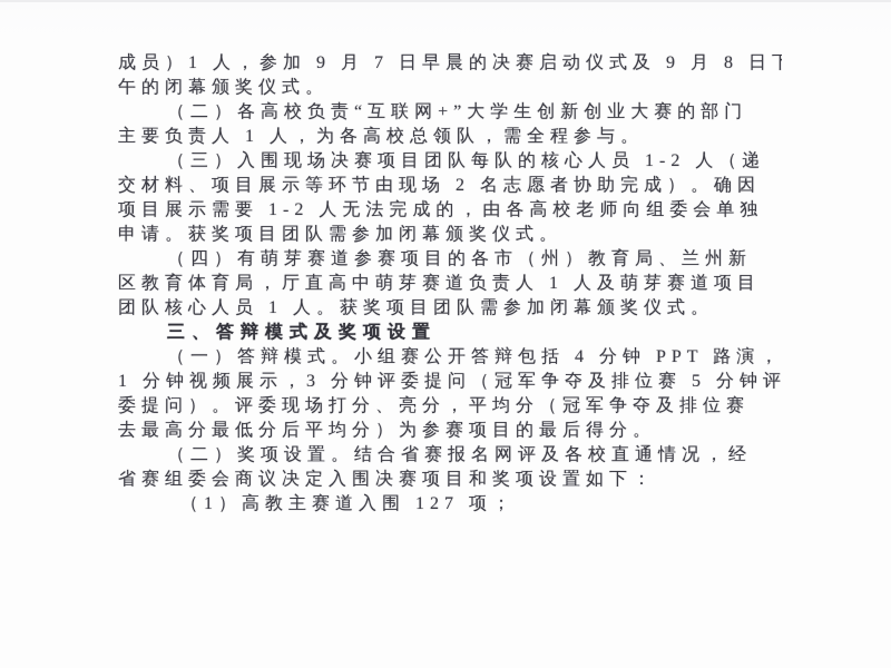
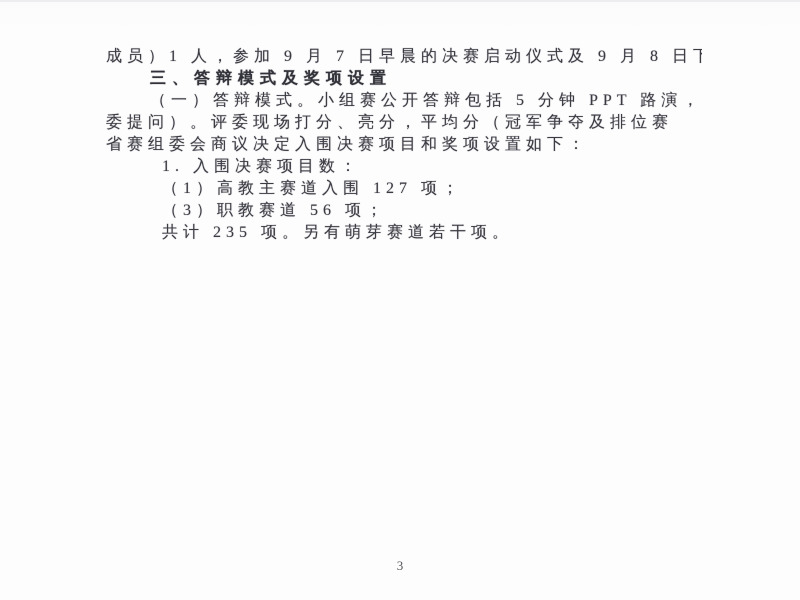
  成员）1 人，参加 9 月 7 日早晨的决赛启动仪式及 9 月 8 日
- 午的闭幕颁奖仪式。
- （二）各高校负责“互联网+”大学生创新创业大赛的部门
- 主要负责人 1 人，为各高校总领队，需全程参与。
- （三）入围现场决赛项目团队每队的核心人员 1-2 人（递
- 交材料、项目展示等环节由现场 2 名志愿者协助完成）。确因
- 项目展示需要 1-2 人无法完成的，由各高校老师向组委会单独
- 申请。获奖项目团队需参加闭幕颁奖仪式。
- （四）有萌芽赛道参赛项目的各市（州）教育局、兰州新
- 区教育体育局，厅直高中萌芽赛道负责人 1 人及萌芽赛道项目
- 团队核心人员 1 人。获奖项目团队需参加闭幕颁奖仪式。
  三、答辩模式及奖项设置
- （一）答辩模式。小组赛公开答辩包括 4 分钟 PPT 路演，
+ （一）答辩模式。小组赛公开答辩包括 5 分钟 PPT 路演，
- 1 分钟视频展示，3 分钟评委提问（冠军争夺及排位赛 5 分钟评
  委提问）。评委现场打分、亮分，平均分（冠军争夺及排位赛
- 去最高分最低分后平均分）为参赛项目的最后得分。
- （二）奖项设置。结合省赛报名网评及各校直通情况，经
  省赛组委会商议决定入围决赛项目和奖项设置如下：
+ 1. 入围决赛项目数：
  （1）高教主赛道入围 127 项；
+ （3）职教赛道 56 项；
+ 共计 235 项。另有萌芽赛道若干项。
+ 3
